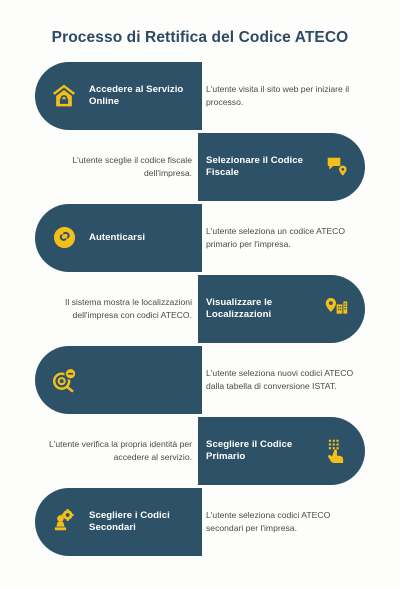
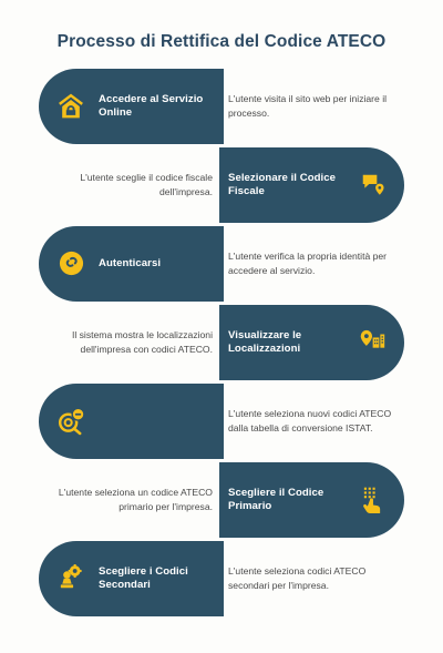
  Processo di Rettifica del Codice ATECO
  Accedere al Servizio Online
  L'utente visita il sito web per iniziare il processo.
  Selezionare il Codice Fiscale
  L'utente sceglie il codice fiscale dell'impresa.
  Autenticarsi
- L'utente seleziona un codice ATECO primario per l'impresa.
+ L'utente verifica la propria identità per accedere al servizio.
  Visualizzare le Localizzazioni
  Il sistema mostra le localizzazioni dell'impresa con codici ATECO.
  L'utente seleziona nuovi codici ATECO dalla tabella di conversione ISTAT.
  Scegliere il Codice Primario
- L'utente verifica la propria identità per accedere al servizio.
+ L'utente seleziona un codice ATECO primario per l'impresa.
  Scegliere i Codici Secondari
  L'utente seleziona codici ATECO secondari per l'impresa.
